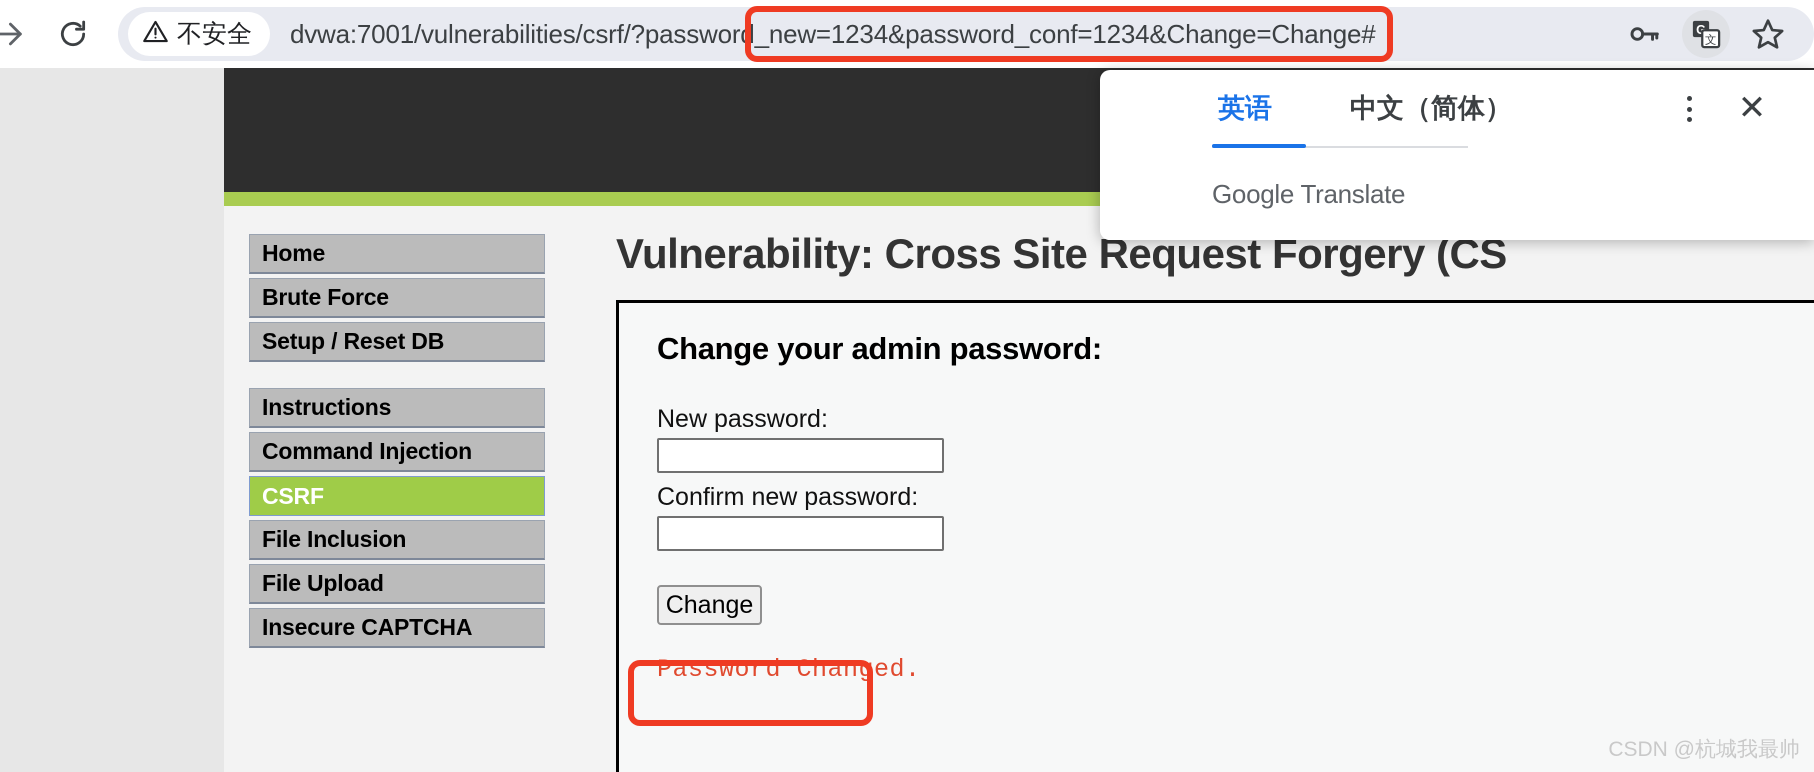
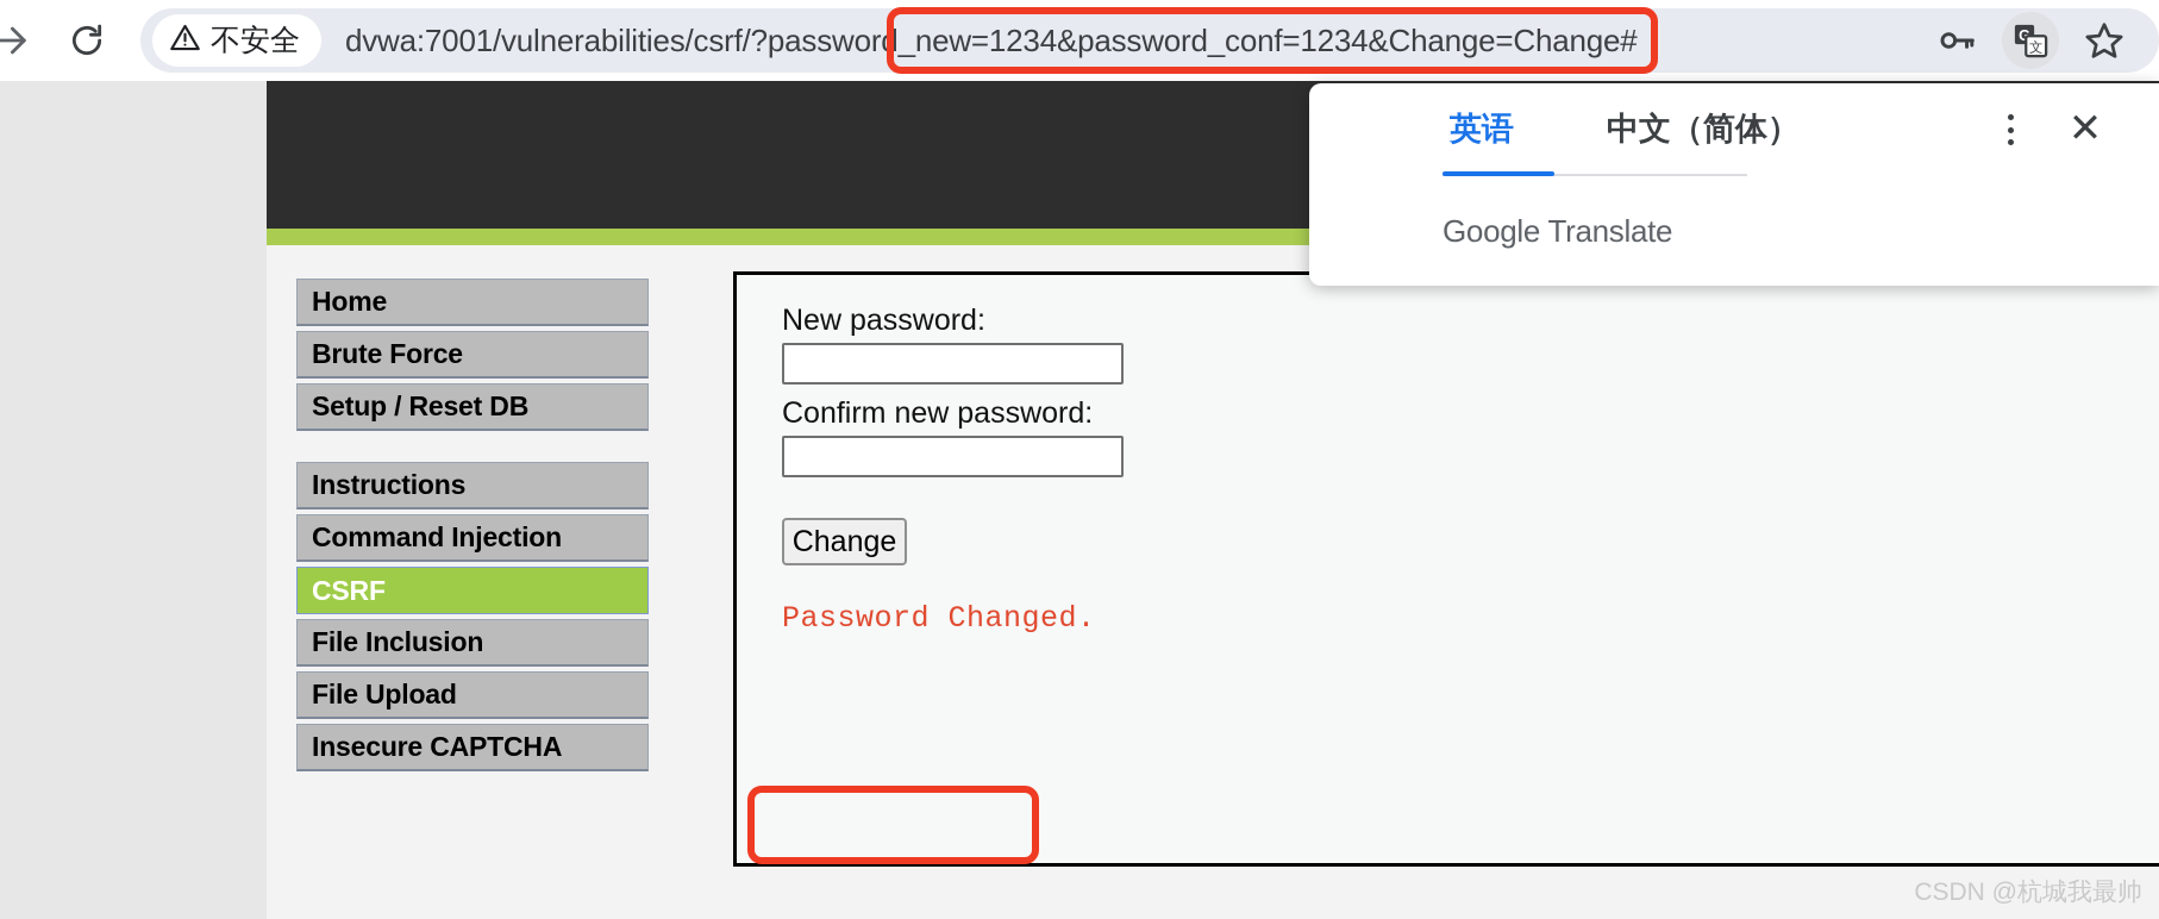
  不安全
  dvwa:7001/vulnerabilities/csrf/?password_new=1234&password_conf=1234&Change=Change#
  G
  文
  Home
  Brute Force
  Setup / Reset DB
  Instructions
  Command Injection
  CSRF
  File Inclusion
  File Upload
  Insecure CAPTCHA
- Vulnerability: Cross Site Request Forgery (CS
- Change your admin password:
  New password:
  Confirm new password:
  Change
  Password Changed.
  CSDN @杭城我最帅
  英语
  中文（简体）
  ✕
  Google Translate
